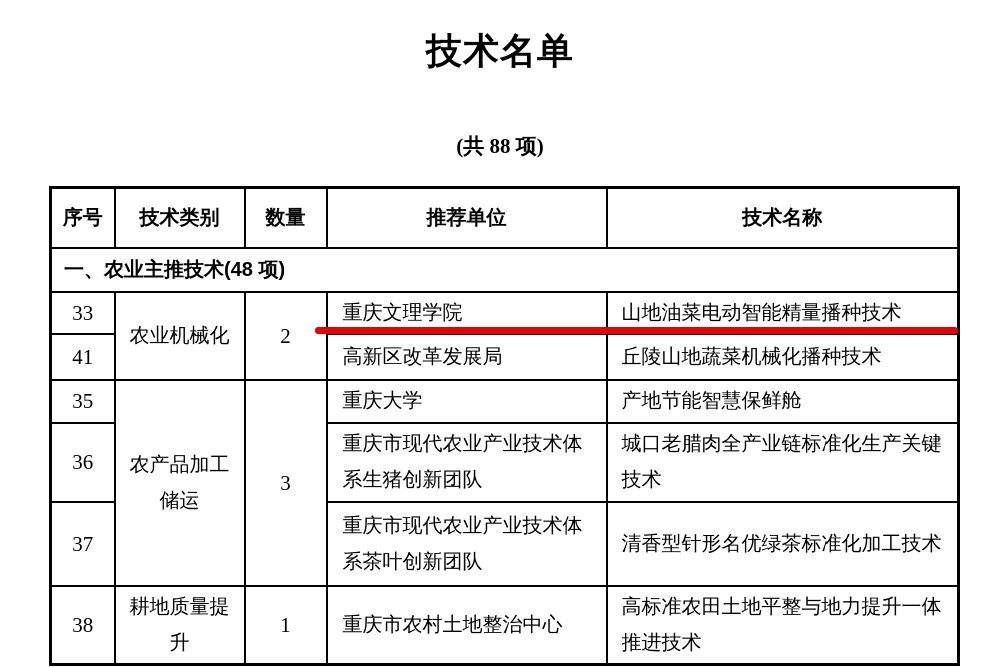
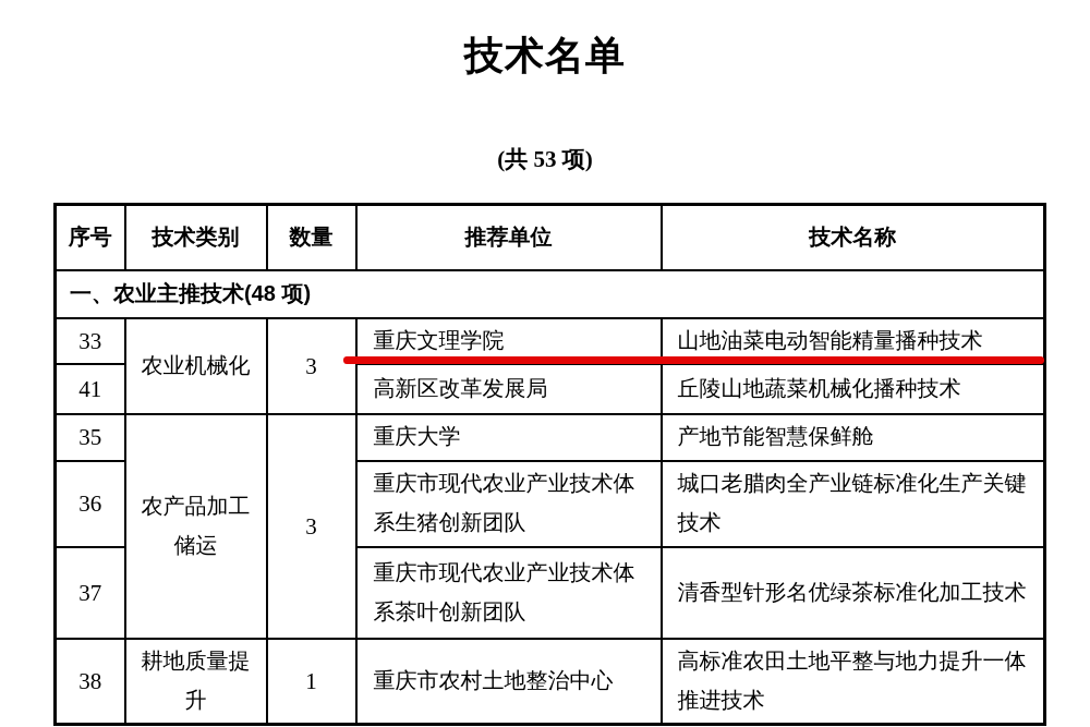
  技术名单
- (共 88 项)
+ (共 53 项)
  序号	技术类别	数量	推荐单位	技术名称
  一、农业主推技术(48 项)
- 33	农业机械化	2	重庆文理学院	山地油菜电动智能精量播种技术
+ 33	农业机械化	3	重庆文理学院	山地油菜电动智能精量播种技术
  41	高新区改革发展局	丘陵山地蔬菜机械化播种技术
  35	农产品加工储运	3	重庆大学	产地节能智慧保鲜舱
  36	重庆市现代农业产业技术体系生猪创新团队	城口老腊肉全产业链标准化生产关键技术
  37	重庆市现代农业产业技术体系茶叶创新团队	清香型针形名优绿茶标准化加工技术
  38	耕地质量提升	1	重庆市农村土地整治中心	高标准农田土地平整与地力提升一体推进技术
